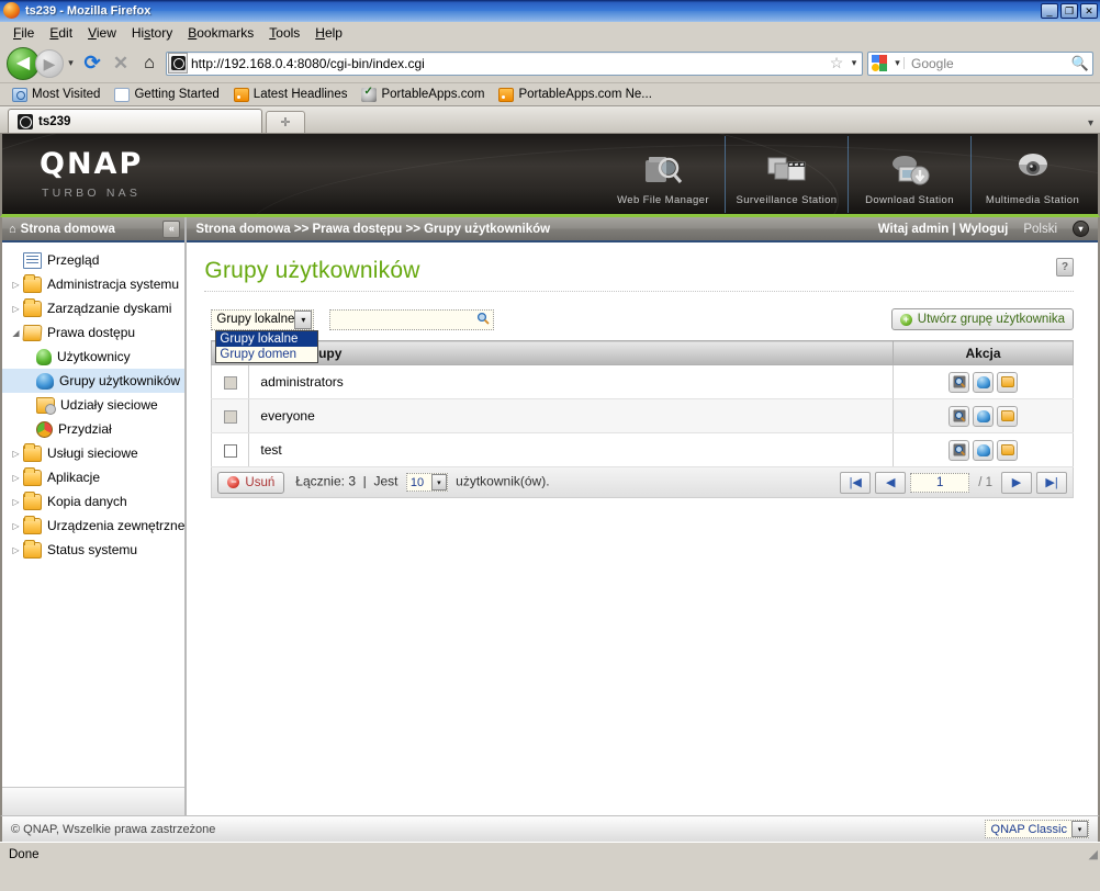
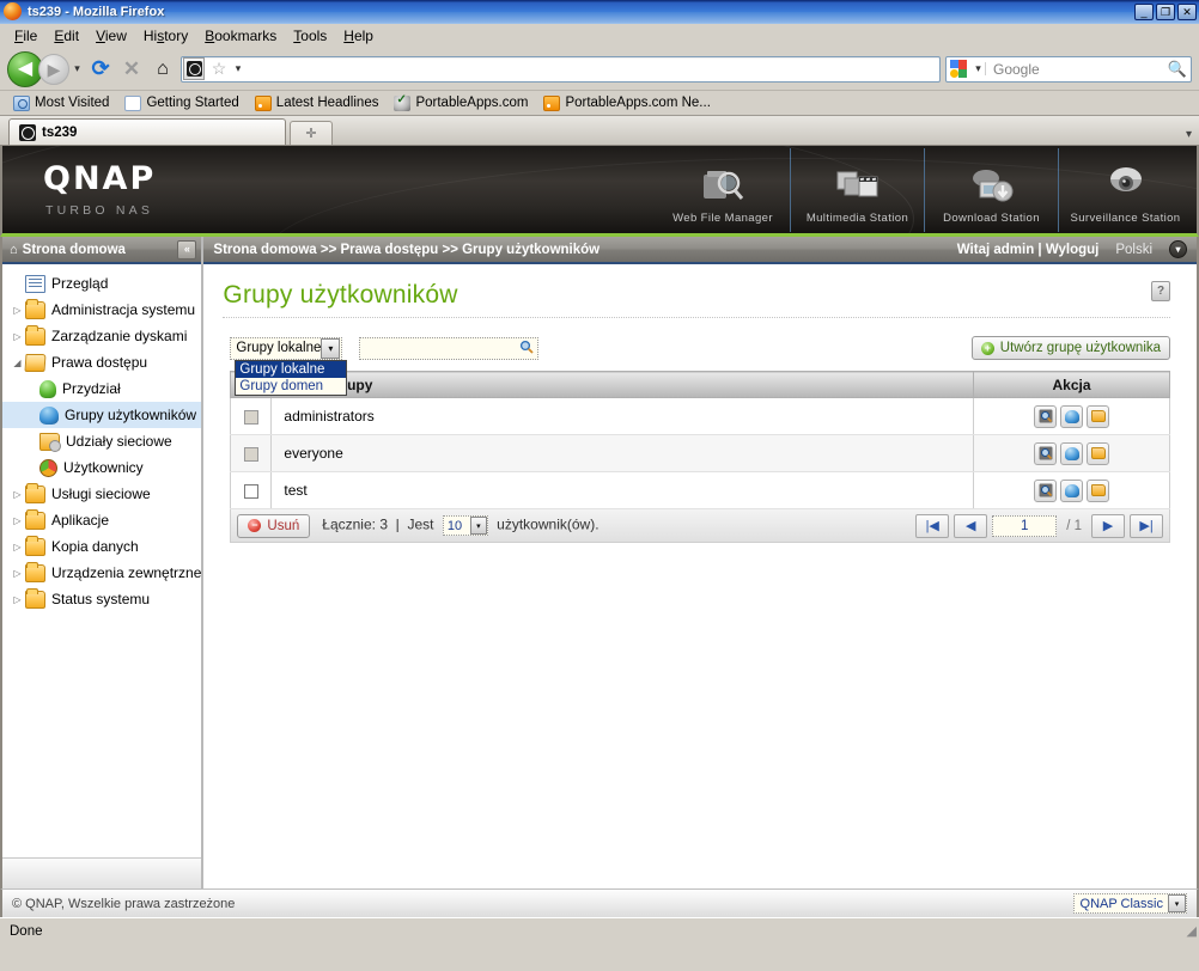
  ts239 - Mozilla Firefox
  _
  ❐
  ✕
  File
  Edit
  View
  History
  Bookmarks
  Tools
  Help
  ◀
  ▶
  ▾
  ⟳
  ✕
  ⌂
- http://192.168.0.4:8080/cgi-bin/index.cgi
  ☆
  ▾
  ▾
  Google
  🔍
  Most Visited
  Getting Started
  Latest Headlines
  PortableApps.com
  PortableApps.com Ne...
  ts239
  ✛
  ▾
  QNAP
  TURBO NAS
  Web File Manager
- Surveillance Station
+ Multimedia Station
  Download Station
- Multimedia Station
+ Surveillance Station
  ⌂
  Strona domowa
  «
  Przegląd
  ▷
  Administracja systemu
  ▷
  Zarządzanie dyskami
  ◢
  Prawa dostępu
- Użytkownicy
+ Przydział
  Grupy użytkowników
  Udziały sieciowe
- Przydział
+ Użytkownicy
  ▷
  Usługi sieciowe
  ▷
  Aplikacje
  ▷
  Kopia danych
  ▷
  Urządzenia zewnętrzne
  ▷
  Status systemu
  Strona domowa >> Prawa dostępu >> Grupy użytkowników
  Witaj admin | Wyloguj
  Polski
  ▾
  Grupy użytkowników
  ?
  Grupy lokalne
  ▾
  Grupy lokalne
  Grupy domen
  +
  Utwórz grupę użytkownika
  	administrators
  	everyone
  	test
  −
  Usuń
  Łącznie: 3 | Jest
  10
  użytkownik(ów).
  |◀
  ◀
  1
  / 1
  ▶
  ▶|
  © QNAP, Wszelkie prawa zastrzeżone
  QNAP Classic
  Done
  ◢
